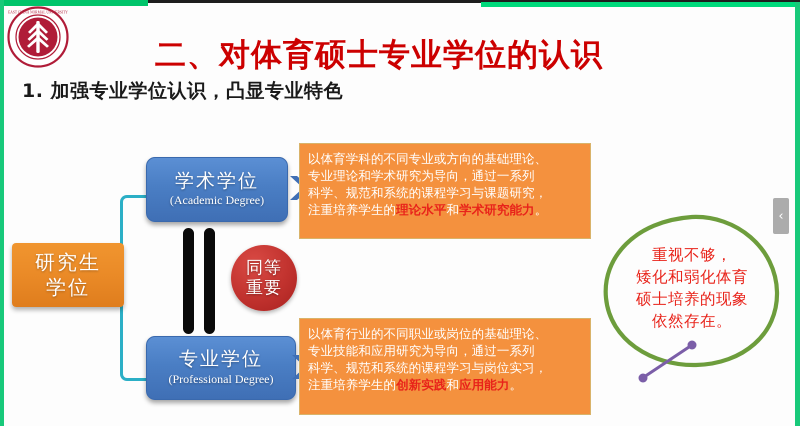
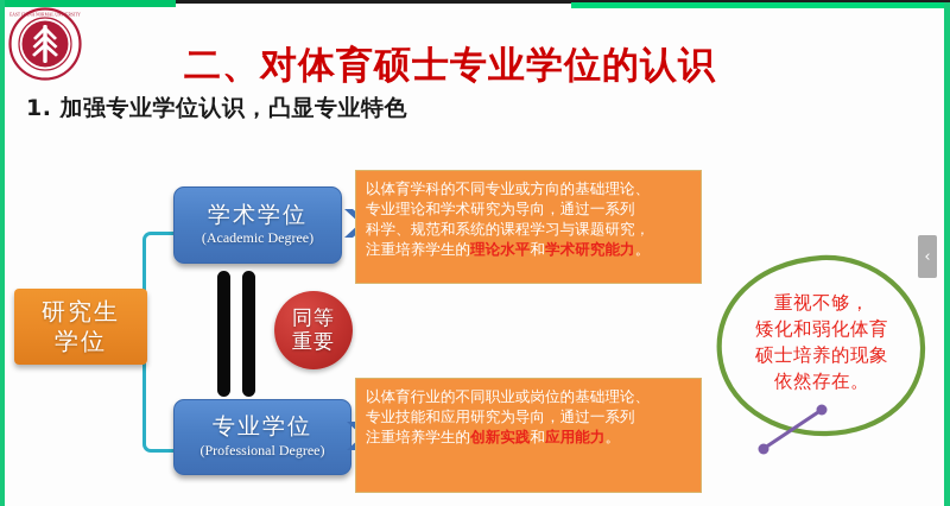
  二、对体育硕士专业学位的认识
  1. 加强专业学位认识，凸显专业特色
  研究生
  学位
  学术学位
  (Academic Degree)
  专业学位
  (Professional Degree)
  同等
  重要
  以体育学科的不同专业或方向的基础理论、
  专业理论和学术研究为导向，通过一系列
  科学、规范和系统的课程学习与课题研究，
  注重培养学生的理论水平和学术研究能力。
  以体育行业的不同职业或岗位的基础理论、
  专业技能和应用研究为导向，通过一系列
- 科学、规范和系统的课程学习与岗位实习，
  注重培养学生的创新实践和应用能力。
  重视不够，
  矮化和弱化体育
  硕士培养的现象
  依然存在。
  ‹
